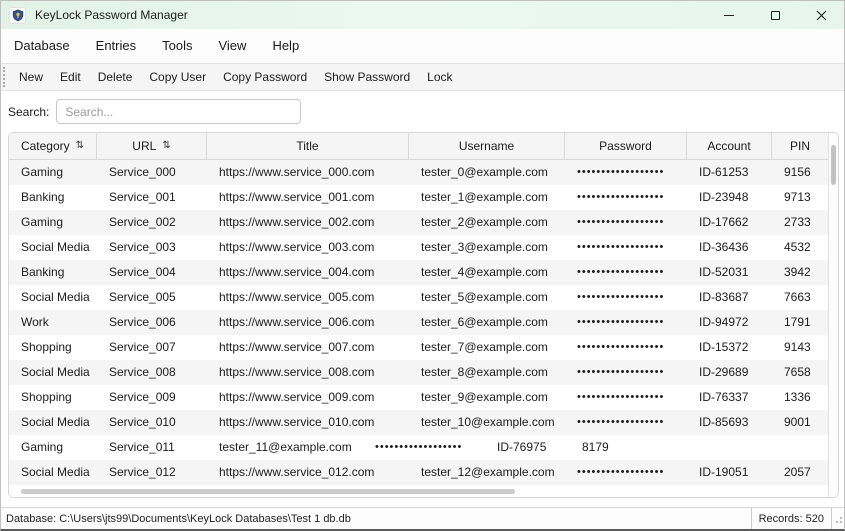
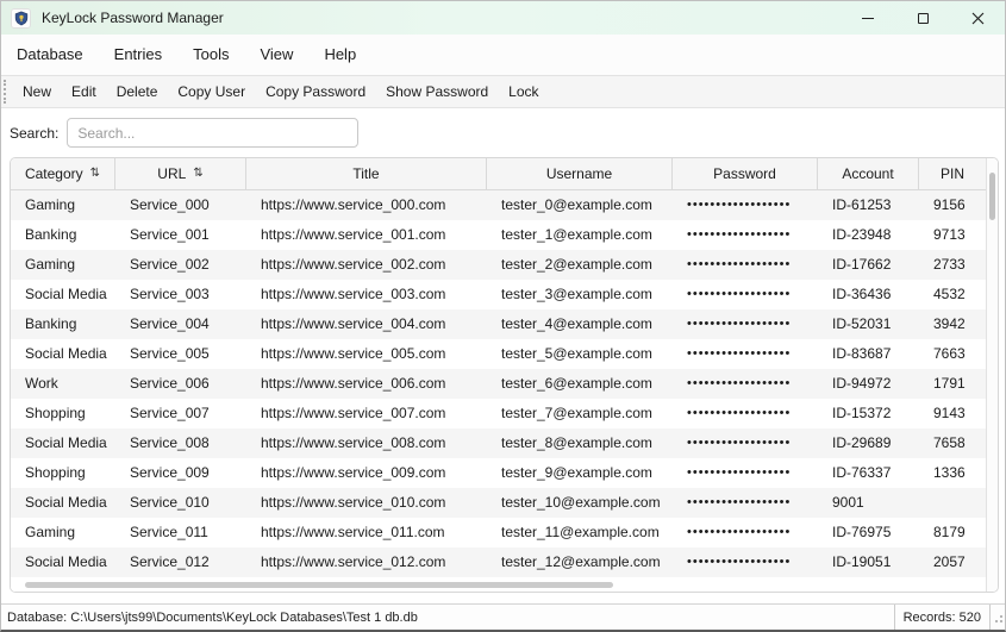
  KeyLock Password Manager
  Database
  Entries
  Tools
  View
  Help
  New
  Edit
  Delete
  Copy User
  Copy Password
  Show Password
  Lock
  Search:
  Search...
  Category
  ⇅
  URL
  ⇅
  Title
  Username
  Password
  Account
  PIN
  Gaming
  Service_000
  https://www.service_000.com
  tester_0@example.com
  ••••••••••••••••••
  ID-61253
  9156
  Banking
  Service_001
  https://www.service_001.com
  tester_1@example.com
  ••••••••••••••••••
  ID-23948
  9713
  Gaming
  Service_002
  https://www.service_002.com
  tester_2@example.com
  ••••••••••••••••••
  ID-17662
  2733
  Social Media
  Service_003
  https://www.service_003.com
  tester_3@example.com
  ••••••••••••••••••
  ID-36436
  4532
  Banking
  Service_004
  https://www.service_004.com
  tester_4@example.com
  ••••••••••••••••••
  ID-52031
  3942
  Social Media
  Service_005
  https://www.service_005.com
  tester_5@example.com
  ••••••••••••••••••
  ID-83687
  7663
  Work
  Service_006
  https://www.service_006.com
  tester_6@example.com
  ••••••••••••••••••
  ID-94972
  1791
  Shopping
  Service_007
  https://www.service_007.com
  tester_7@example.com
  ••••••••••••••••••
  ID-15372
  9143
  Social Media
  Service_008
  https://www.service_008.com
  tester_8@example.com
  ••••••••••••••••••
  ID-29689
  7658
  Shopping
  Service_009
  https://www.service_009.com
  tester_9@example.com
  ••••••••••••••••••
  ID-76337
  1336
  Social Media
  Service_010
  https://www.service_010.com
  tester_10@example.com
  ••••••••••••••••••
- ID-85693
  9001
  Gaming
  Service_011
+ https://www.service_011.com
  tester_11@example.com
  ••••••••••••••••••
  ID-76975
  8179
  Social Media
  Service_012
  https://www.service_012.com
  tester_12@example.com
  ••••••••••••••••••
  ID-19051
  2057
  Database: C:\Users\jts99\Documents\KeyLock Databases\Test 1 db.db
  Records: 520
